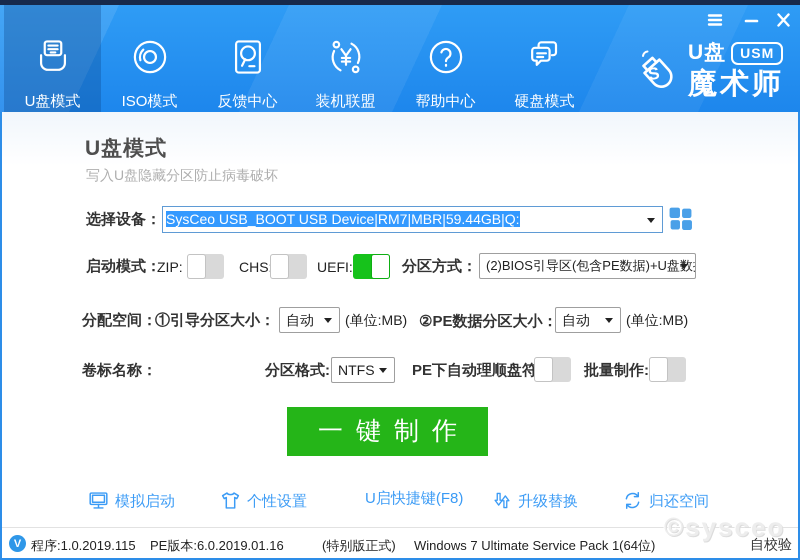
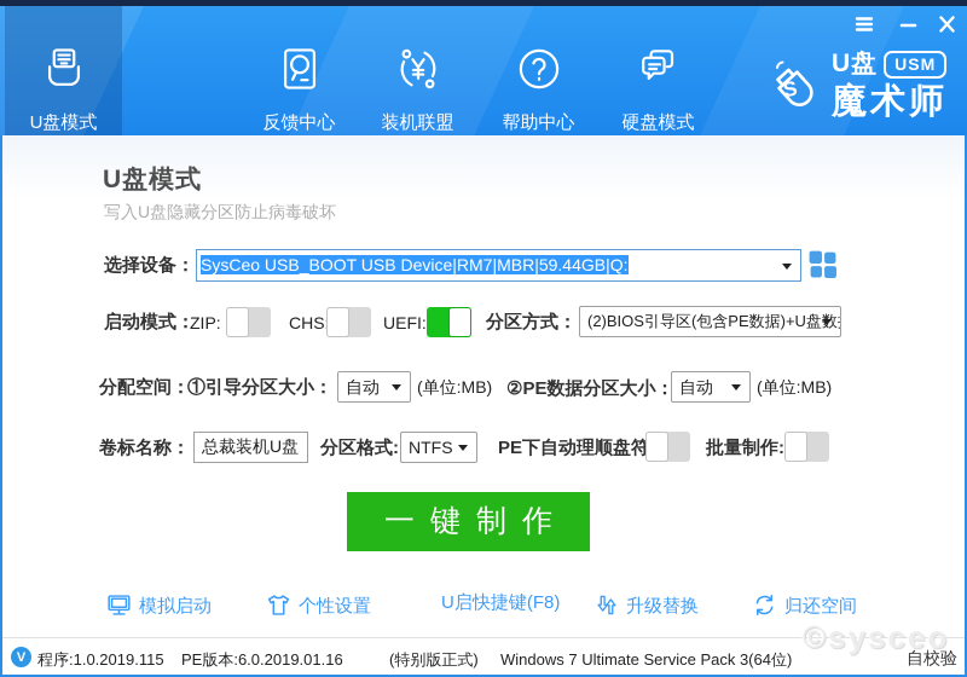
  U盘模式
- ISO模式
  反馈中心
  装机联盟
  帮助中心
  硬盘模式
  U盘
  USM
  魔术师
  U盘模式
  写入U盘隐藏分区防止病毒破坏
  选择设备：
  SysCeo USB_BOOT USB Device|RM7|MBR|59.44GB|Q:
  启动模式：
  ZIP:
  CHS
  UEFI:
  分区方式：
  (2)BIOS引导区(包含PE数据)+U盘数
  分配空间：
  ①引导分区大小：
  自动
  (单位:MB)
  ②PE数据分区大小：
  自动
  (单位:MB)
  卷标名称：
+ 总裁装机U盘
  分区格式:
  NTFS
  PE下自动理顺盘符
  批量制作:
  一键制作
  模拟启动
  个性设置
  U启快捷键(F8)
  升级替换
  归还空间
  ©sysceo
  V
  程序:1.0.2019.115
  PE版本:6.0.2019.01.16
  (特别版正式)
- Windows 7 Ultimate Service Pack 1(64位)
+ Windows 7 Ultimate Service Pack 3(64位)
  自校验
